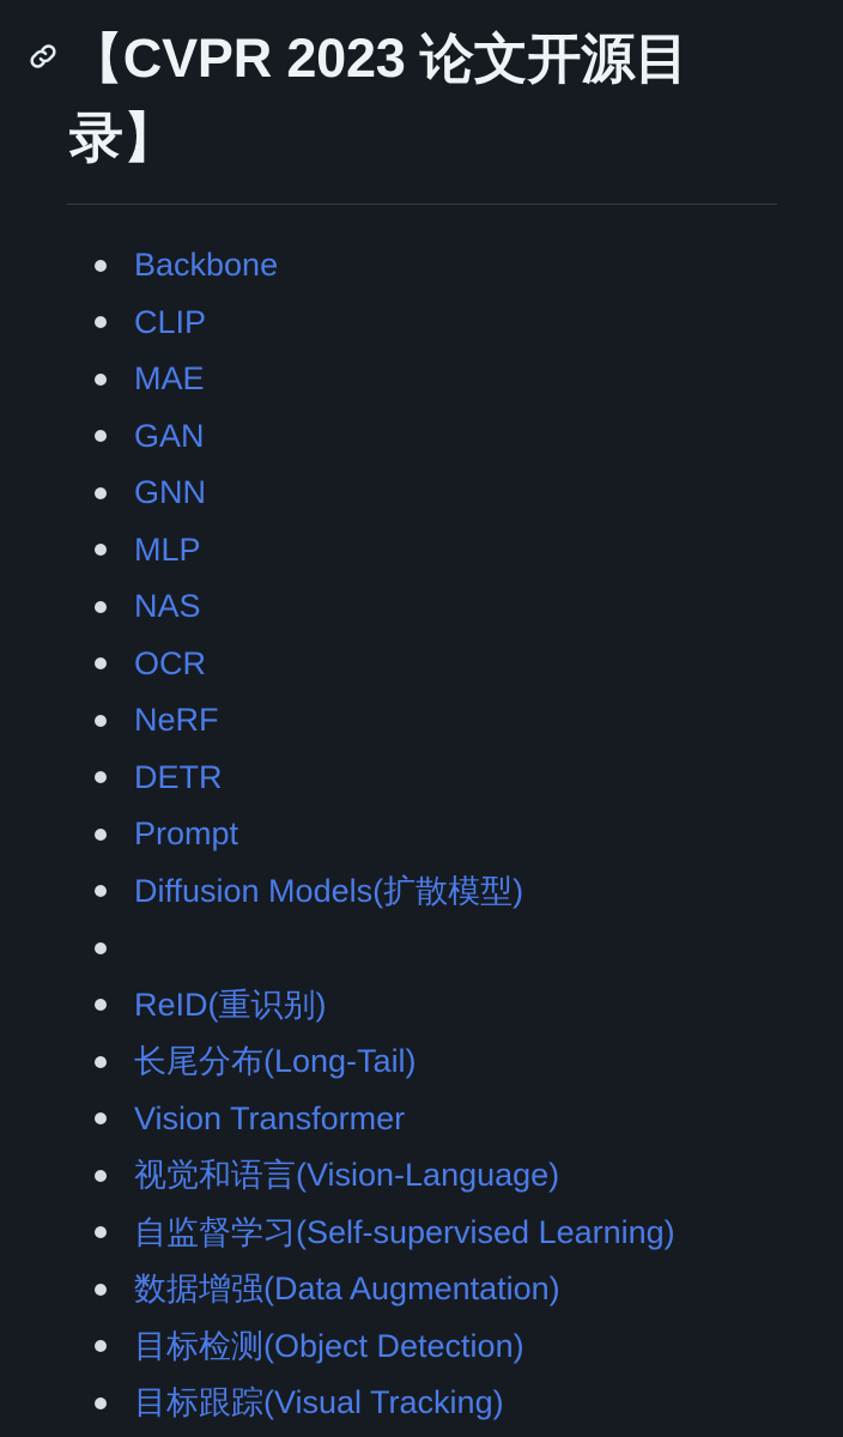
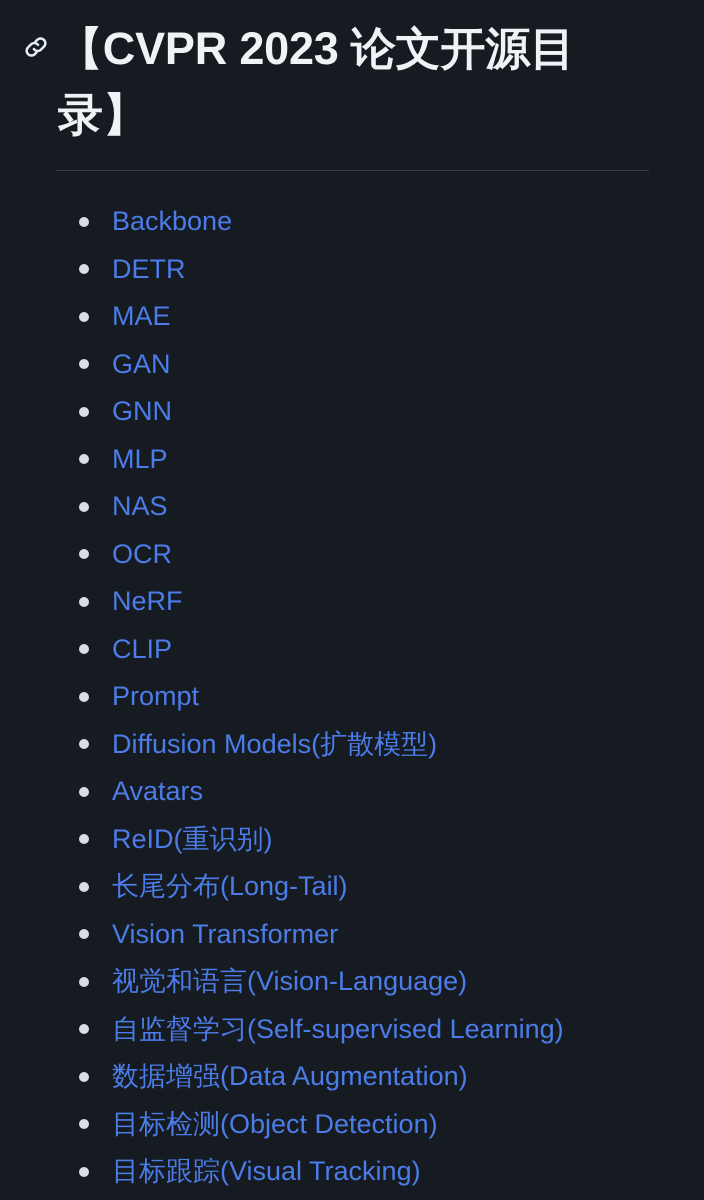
  【CVPR 2023 论文开源目录】
  Backbone
- CLIP
+ DETR
  MAE
  GAN
  GNN
  MLP
  NAS
  OCR
  NeRF
- DETR
+ CLIP
  Prompt
  Diffusion Models(扩散模型)
+ Avatars
  ReID(重识别)
  长尾分布(Long-Tail)
  Vision Transformer
  视觉和语言(Vision-Language)
  自监督学习(Self-supervised Learning)
  数据增强(Data Augmentation)
  目标检测(Object Detection)
  目标跟踪(Visual Tracking)
